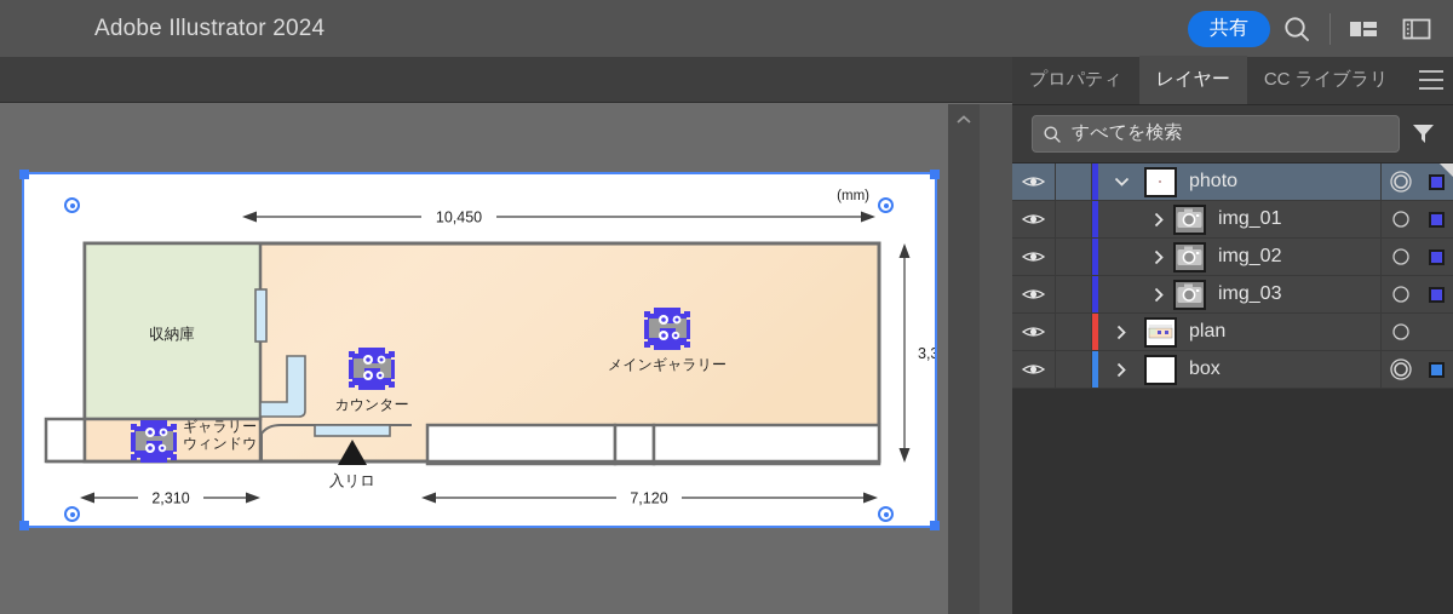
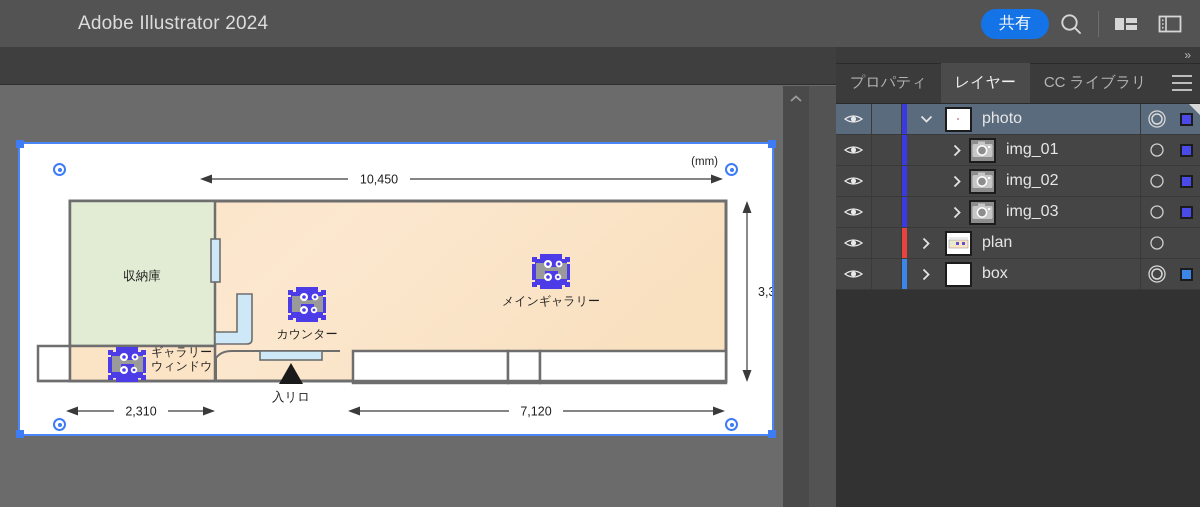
  Adobe Illustrator 2024
  共有
  収納庫
  入リロ
  10,450
  (mm)
  2,310
  7,120
  カウンター
  メインギャラリー
  ギャラリー
  ウィンドウ
+ »
  プロパティ
  レイヤー
  CC ライブラリ
- すべてを検索
  photo
  img_01
  img_02
  img_03
  plan
  box
